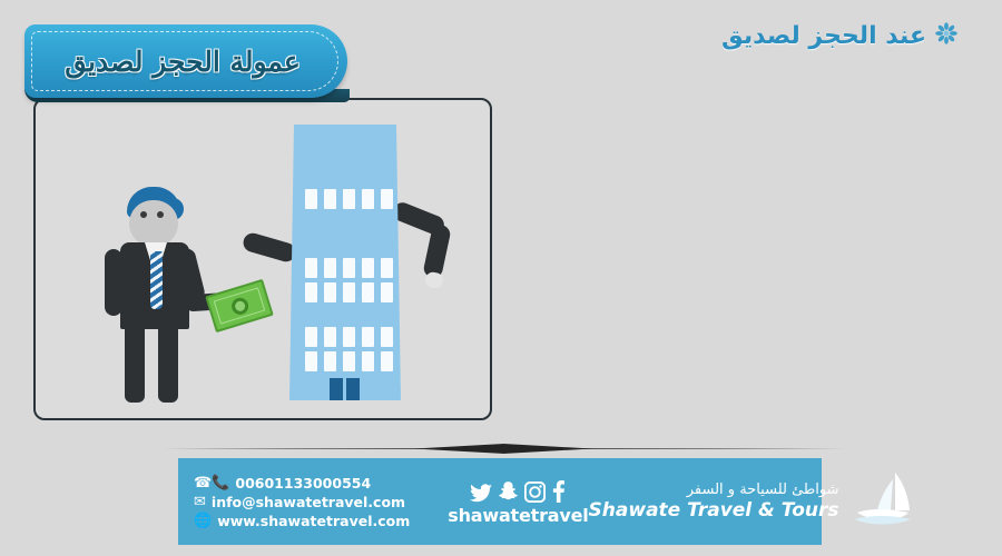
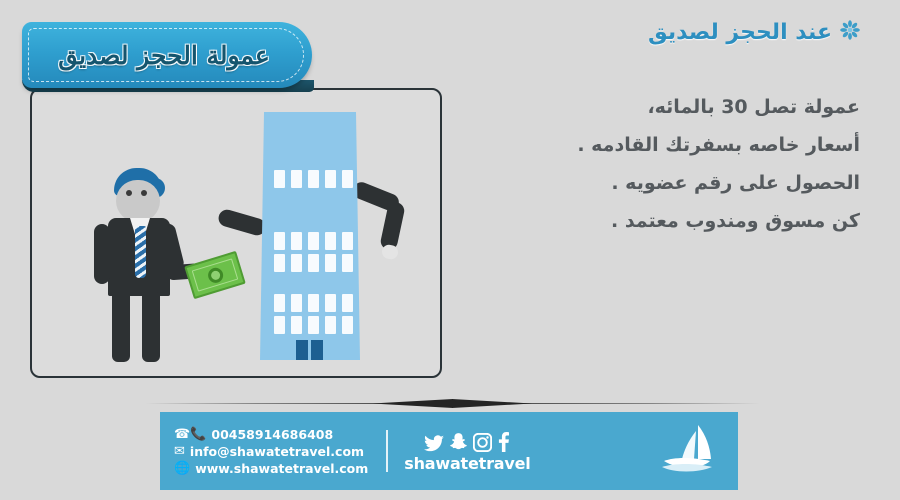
  عمولة الحجز لصديق
  عند الحجز لصديق
+ عمولة تصل 30 بالمائه،
+ أسعار خاصه بسفرتك القادمه .
+ الحصول على رقم عضويه .
+ كن مسوق ومندوب معتمد .
  ☎📞
- 00601133000554
+ 00458914686408
  ✉
  info@shawatetravel.com
  🌐
  www.shawatetravel.com
  shawatetravel
- شواطئ للسياحة و السفر
- Shawate Travel & Tours
